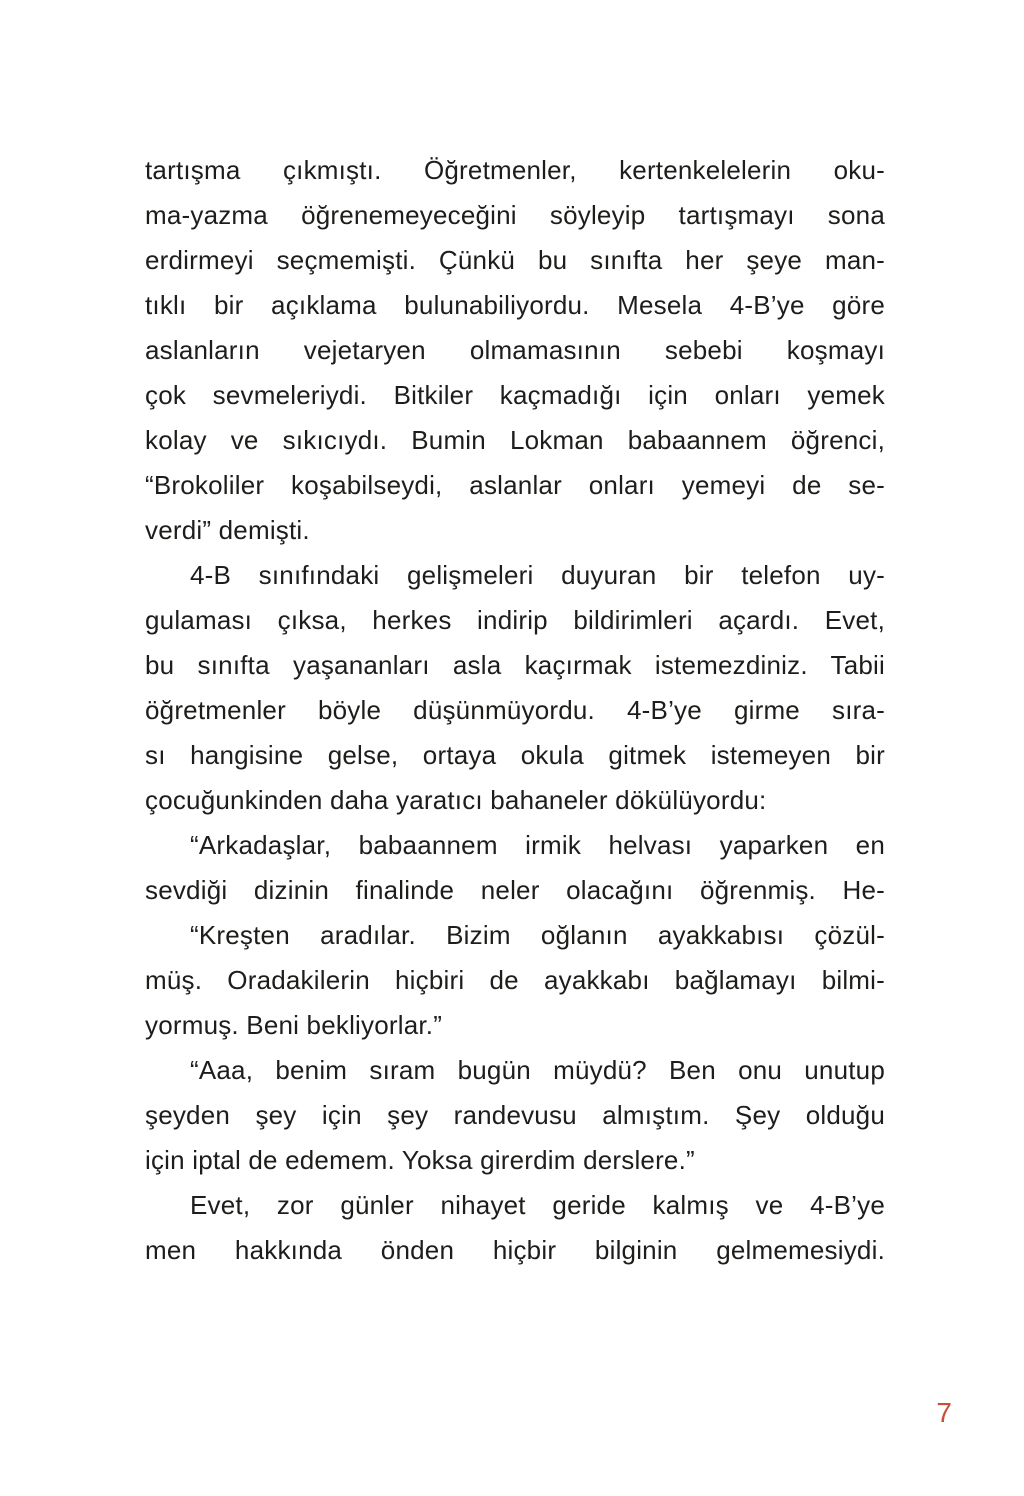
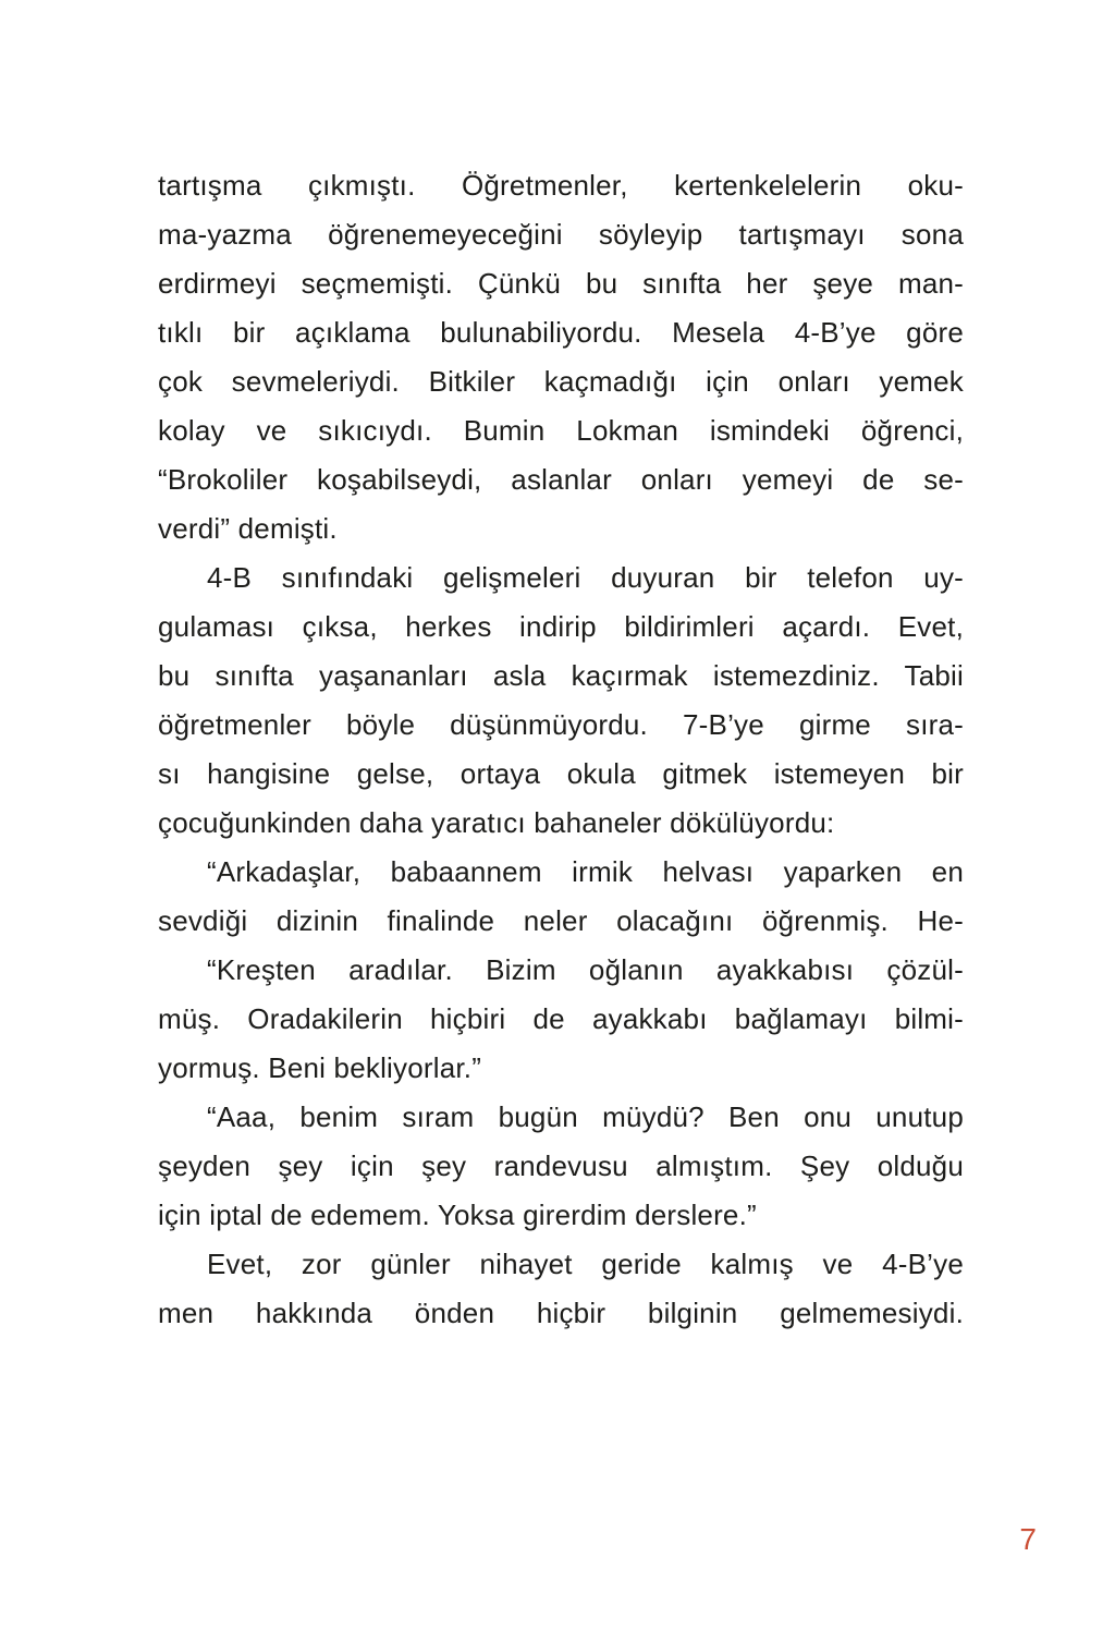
  tartışma çıkmıştı. Öğretmenler, kertenkelelerin oku-
  ma-yazma öğrenemeyeceğini söyleyip tartışmayı sona
  erdirmeyi seçmemişti. Çünkü bu sınıfta her şeye man-
  tıklı bir açıklama bulunabiliyordu. Mesela 4-B’ye göre
- aslanların vejetaryen olmamasının sebebi koşmayı
  çok sevmeleriydi. Bitkiler kaçmadığı için onları yemek
- kolay ve sıkıcıydı. Bumin Lokman babaannem öğrenci,
+ kolay ve sıkıcıydı. Bumin Lokman ismindeki öğrenci,
  “Brokoliler koşabilseydi, aslanlar onları yemeyi de se-
  verdi” demişti.
  4-B sınıfındaki gelişmeleri duyuran bir telefon uy-
  gulaması çıksa, herkes indirip bildirimleri açardı. Evet,
  bu sınıfta yaşananları asla kaçırmak istemezdiniz. Tabii
- öğretmenler böyle düşünmüyordu. 4-B’ye girme sıra-
+ öğretmenler böyle düşünmüyordu. 7-B’ye girme sıra-
  sı hangisine gelse, ortaya okula gitmek istemeyen bir
  çocuğunkinden daha yaratıcı bahaneler dökülüyordu:
  “Arkadaşlar, babaannem irmik helvası yaparken en
  sevdiği dizinin finalinde neler olacağını öğrenmiş. He-
  “Kreşten aradılar. Bizim oğlanın ayakkabısı çözül-
  müş. Oradakilerin hiçbiri de ayakkabı bağlamayı bilmi-
  yormuş. Beni bekliyorlar.”
  “Aaa, benim sıram bugün müydü? Ben onu unutup
  şeyden şey için şey randevusu almıştım. Şey olduğu
  için iptal de edemem. Yoksa girerdim derslere.”
  Evet, zor günler nihayet geride kalmış ve 4-B’ye
  men hakkında önden hiçbir bilginin gelmemesiydi.
  7
